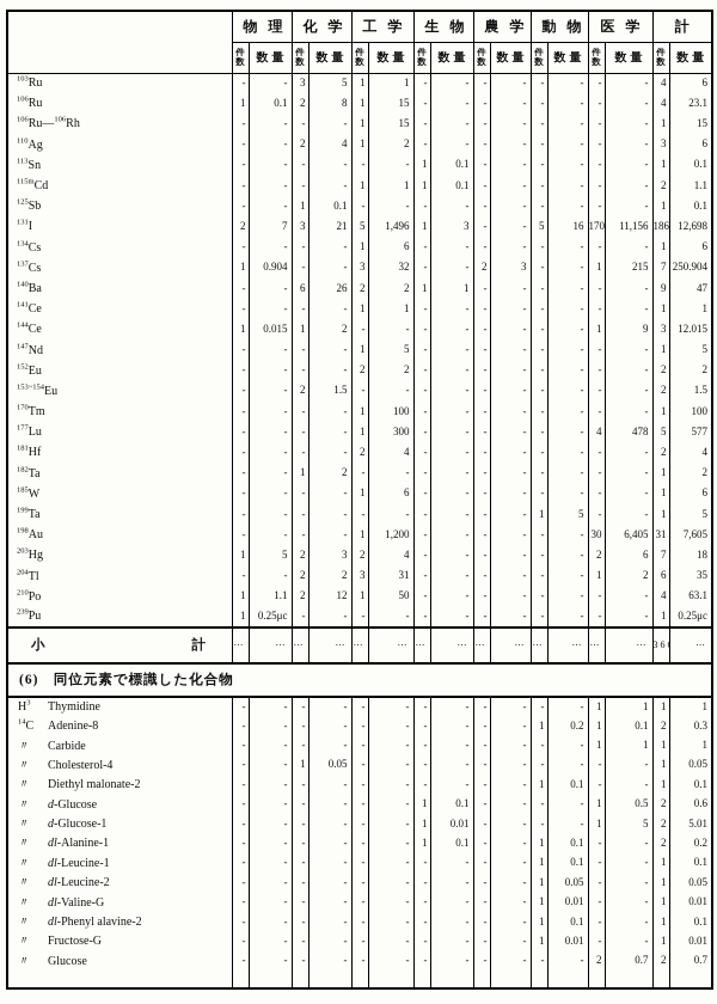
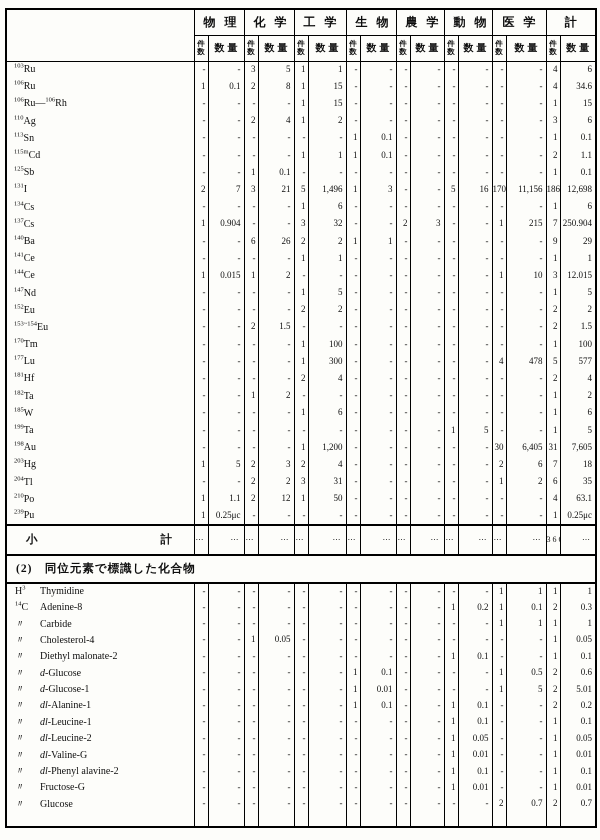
  	物理	化学	工学	生物	農学	動物	医学	計
  件数	数量	件数	数量	件数	数量	件数	数量	件数	数量	件数	数量	件数	数量	件数	数量
  Ru	-	-	3	5	1	1	-	-	-	-	-	-	-	-	4	6
- Ru	1	0.1	2	8	1	15	-	-	-	-	-	-	-	-	4	23.1
+ Ru	1	0.1	2	8	1	15	-	-	-	-	-	-	-	-	4	34.6
  Ru— Rh	-	-	-	-	1	15	-	-	-	-	-	-	-	-	1	15
  Ag	-	-	2	4	1	2	-	-	-	-	-	-	-	-	3	6
  Sn	-	-	-	-	-	-	1	0.1	-	-	-	-	-	-	1	0.1
  Cd	-	-	-	-	1	1	1	0.1	-	-	-	-	-	-	2	1.1
  Sb	-	-	1	0.1	-	-	-	-	-	-	-	-	-	-	1	0.1
  I	2	7	3	21	5	1,496	1	3	-	-	5	16	170	11,156	186	12,698
  Cs	-	-	-	-	1	6	-	-	-	-	-	-	-	-	1	6
  Cs	1	0.904	-	-	3	32	-	-	2	3	-	-	1	215	7	250.904
- Ba	-	-	6	26	2	2	1	1	-	-	-	-	-	-	9	47
+ Ba	-	-	6	26	2	2	1	1	-	-	-	-	-	-	9	29
  Ce	-	-	-	-	1	1	-	-	-	-	-	-	-	-	1	1
- Ce	1	0.015	1	2	-	-	-	-	-	-	-	-	1	9	3	12.015
+ Ce	1	0.015	1	2	-	-	-	-	-	-	-	-	1	10	3	12.015
  Nd	-	-	-	-	1	5	-	-	-	-	-	-	-	-	1	5
  Eu	-	-	-	-	2	2	-	-	-	-	-	-	-	-	2	2
  Eu	-	-	2	1.5	-	-	-	-	-	-	-	-	-	-	2	1.5
  Tm	-	-	-	-	1	100	-	-	-	-	-	-	-	-	1	100
  Lu	-	-	-	-	1	300	-	-	-	-	-	-	4	478	5	577
  Hf	-	-	-	-	2	4	-	-	-	-	-	-	-	-	2	4
  Ta	-	-	1	2	-	-	-	-	-	-	-	-	-	-	1	2
  W	-	-	-	-	1	6	-	-	-	-	-	-	-	-	1	6
  Ta	-	-	-	-	-	-	-	-	-	-	1	5	-	-	1	5
  Au	-	-	-	-	1	1,200	-	-	-	-	-	-	30	6,405	31	7,605
  Hg	1	5	2	3	2	4	-	-	-	-	-	-	2	6	7	18
  Tl	-	-	2	2	3	31	-	-	-	-	-	-	1	2	6	35
  Po	1	1.1	2	12	1	50	-	-	-	-	-	-	-	-	4	63.1
  Pu	1	0.25μc	-	-	-	-	-	-	-	-	-	-	-	-	1	0.25μc
  小 計	⋯	⋯	⋯	⋯	⋯	⋯	⋯	⋯	⋯	⋯	⋯	⋯	⋯	⋯	36	⋯
- (6) 同位元素で標識した化合物
+ (2) 同位元素で標識した化合物
  H Thymidine	-	-	-	-	-	-	-	-	-	-	-	-	1	1	1	1
  C Adenine-8	-	-	-	-	-	-	-	-	-	-	1	0.2	1	0.1	2	0.3
  〃 Carbide	-	-	-	-	-	-	-	-	-	-	-	-	1	1	1	1
  〃 Cholesterol-4	-	-	1	0.05	-	-	-	-	-	-	-	-	-	-	1	0.05
  〃 Diethyl malonate-2	-	-	-	-	-	-	-	-	-	-	1	0.1	-	-	1	0.1
  〃 d-Glucose	-	-	-	-	-	-	1	0.1	-	-	-	-	1	0.5	2	0.6
  〃 d-Glucose-1	-	-	-	-	-	-	1	0.01	-	-	-	-	1	5	2	5.01
  〃 dl-Alanine-1	-	-	-	-	-	-	1	0.1	-	-	1	0.1	-	-	2	0.2
  〃 dl-Leucine-1	-	-	-	-	-	-	-	-	-	-	1	0.1	-	-	1	0.1
  〃 dl-Leucine-2	-	-	-	-	-	-	-	-	-	-	1	0.05	-	-	1	0.05
  〃 dl-Valine-G	-	-	-	-	-	-	-	-	-	-	1	0.01	-	-	1	0.01
  〃 dl-Phenyl alavine-2	-	-	-	-	-	-	-	-	-	-	1	0.1	-	-	1	0.1
  〃 Fructose-G	-	-	-	-	-	-	-	-	-	-	1	0.01	-	-	1	0.01
  〃 Glucose	-	-	-	-	-	-	-	-	-	-	-	-	2	0.7	2	0.7
